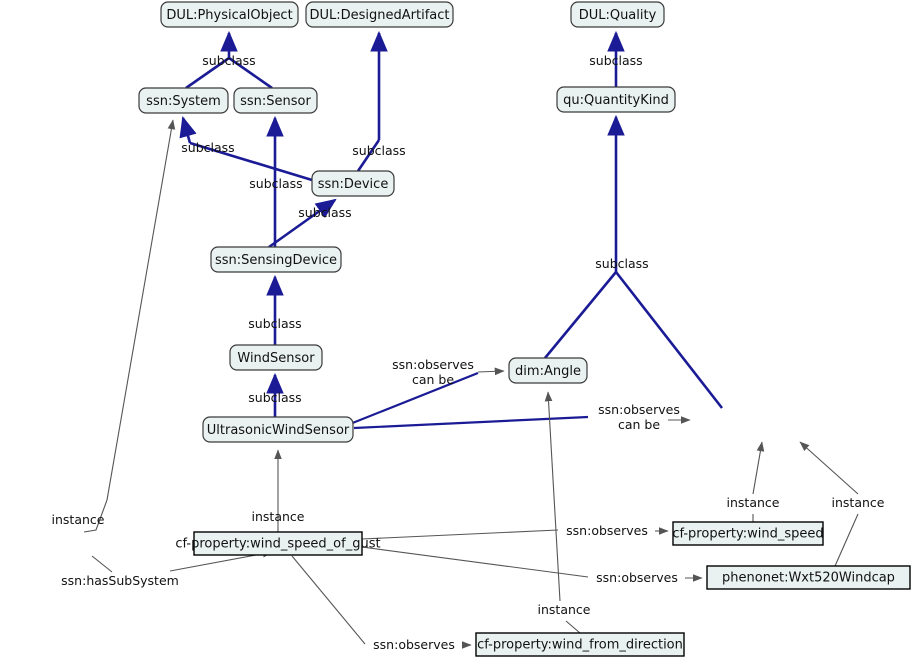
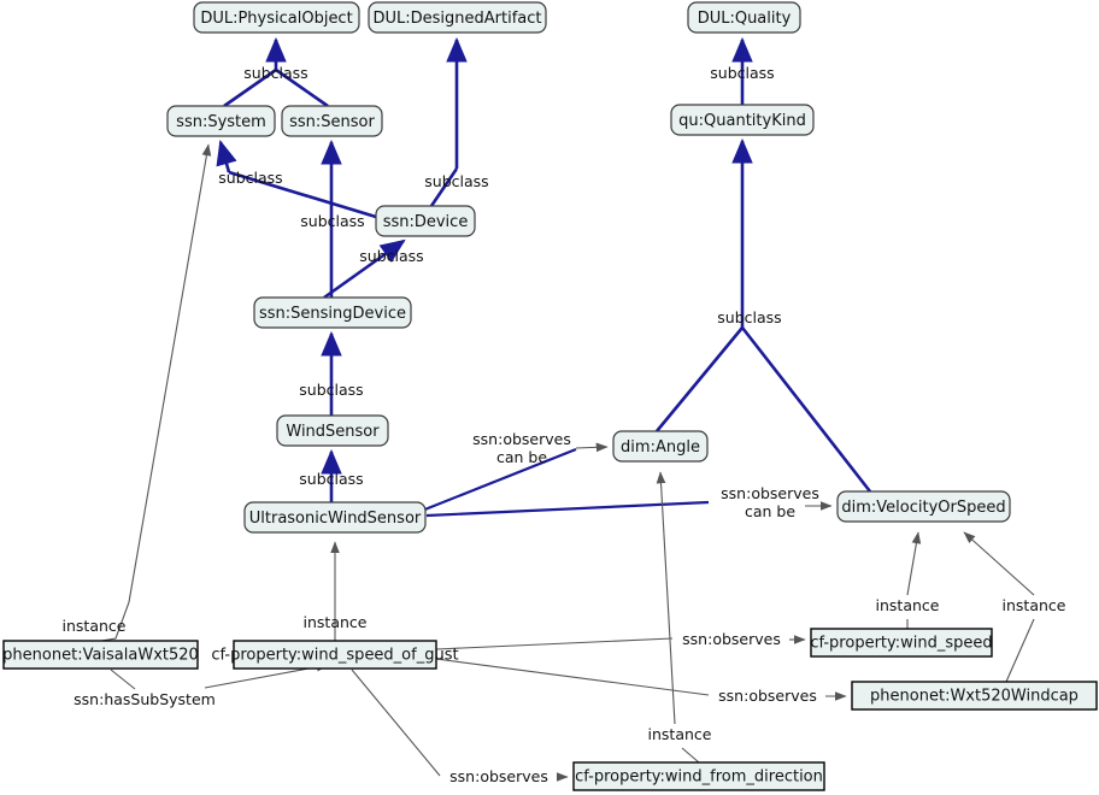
  DUL:PhysicalObject
  DUL:DesignedArtifact
  DUL:Quality
  ssn:System
  ssn:Sensor
  qu:QuantityKind
  ssn:Device
  ssn:SensingDevice
  WindSensor
  dim:Angle
  UltrasonicWindSensor
+ dim:VelocityOrSpeed
+ phenonet:VaisalaWxt520
  cf-property:wind_speed_of_gust
  cf-property:wind_speed
  phenonet:Wxt520Windcap
  cf-property:wind_from_direction
  subclass
  subclass
  subclass
  subclass
  subclass
  subclass
  subclass
  subclass
  subclass
  ssn:observes
  can be
  ssn:observes
  can be
  instance
  instance
  ssn:hasSubSystem
  ssn:observes
  ssn:observes
  ssn:observes
  instance
  instance
  instance
